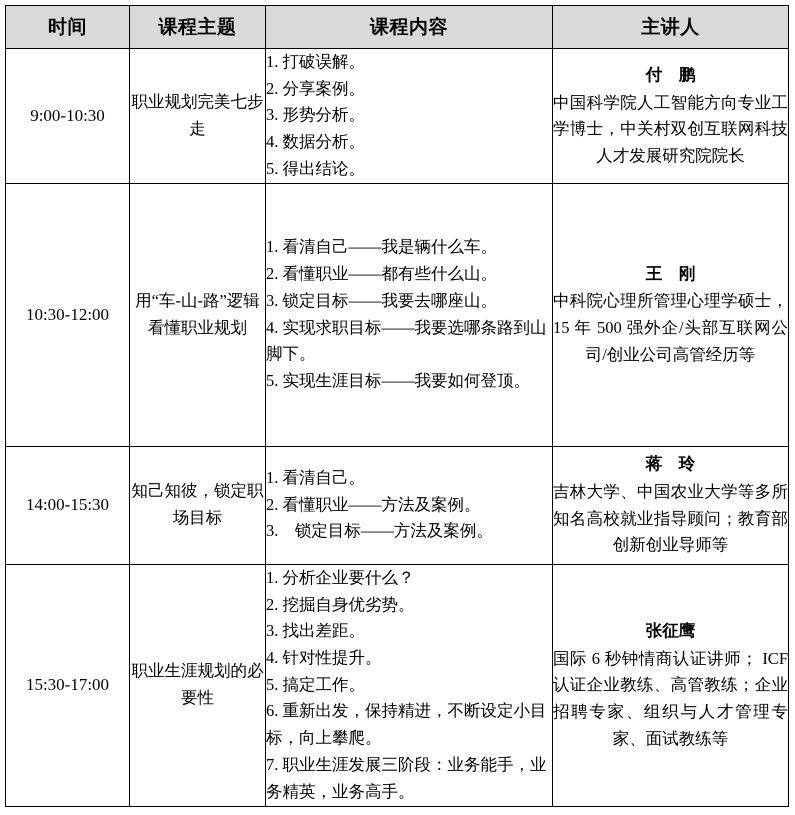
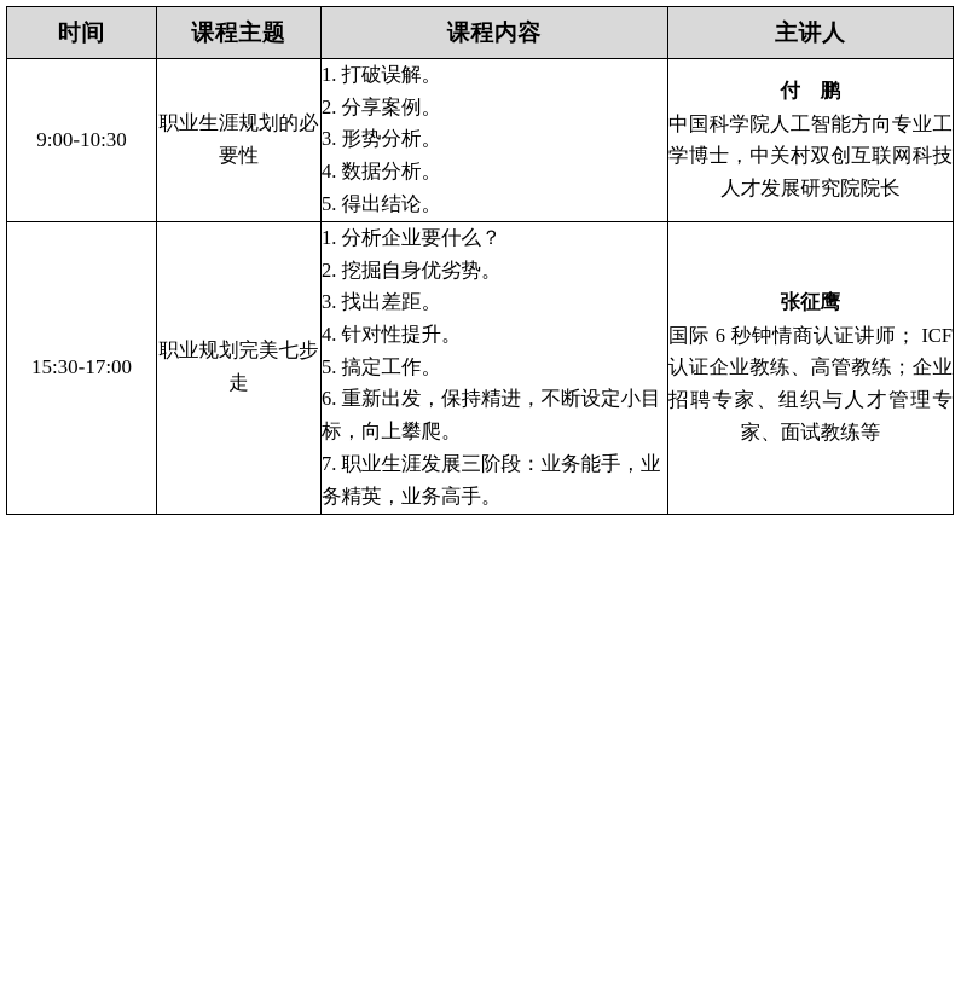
  时间	课程主题	课程内容	主讲人
- 9:00-10:30	职业规划完美七步走	1. 打破误解。2. 分享案例。3. 形势分析。4. 数据分析。5. 得出结论。	付 鹏 中国科学院人工智能方向专业工学博士，中关村双创互联网科技人才发展研究院院长
+ 9:00-10:30	职业生涯规划的必要性	1. 打破误解。2. 分享案例。3. 形势分析。4. 数据分析。5. 得出结论。	付 鹏 中国科学院人工智能方向专业工学博士，中关村双创互联网科技人才发展研究院院长
- 10:30-12:00	用“车-山-路”逻辑看懂职业规划	1. 看清自己——我是辆什么车。2. 看懂职业——都有些什么山。3. 锁定目标——我要去哪座山。4. 实现求职目标——我要选哪条路到山脚下。5. 实现生涯目标——我要如何登顶。	王 刚 中科院心理所管理心理学硕士，15 年 500 强外企/头部互联网公司/创业公司高管经历等
- 14:00-15:30	知己知彼，锁定职场目标	1. 看清自己。2. 看懂职业——方法及案例。3. 锁定目标——方法及案例。	蒋 玲 吉林大学、中国农业大学等多所知名高校就业指导顾问；教育部创新创业导师等
- 15:30-17:00	职业生涯规划的必要性	1. 分析企业要什么？2. 挖掘自身优劣势。3. 找出差距。4. 针对性提升。5. 搞定工作。6. 重新出发，保持精进，不断设定小目标，向上攀爬。7. 职业生涯发展三阶段：业务能手，业务精英，业务高手。	张征鹰 国际 6 秒钟情商认证讲师； ICF 认证企业教练、高管教练；企业招聘专家、组织与人才管理专家、面试教练等
+ 15:30-17:00	职业规划完美七步走	1. 分析企业要什么？2. 挖掘自身优劣势。3. 找出差距。4. 针对性提升。5. 搞定工作。6. 重新出发，保持精进，不断设定小目标，向上攀爬。7. 职业生涯发展三阶段：业务能手，业务精英，业务高手。	张征鹰 国际 6 秒钟情商认证讲师； ICF 认证企业教练、高管教练；企业招聘专家、组织与人才管理专家、面试教练等
